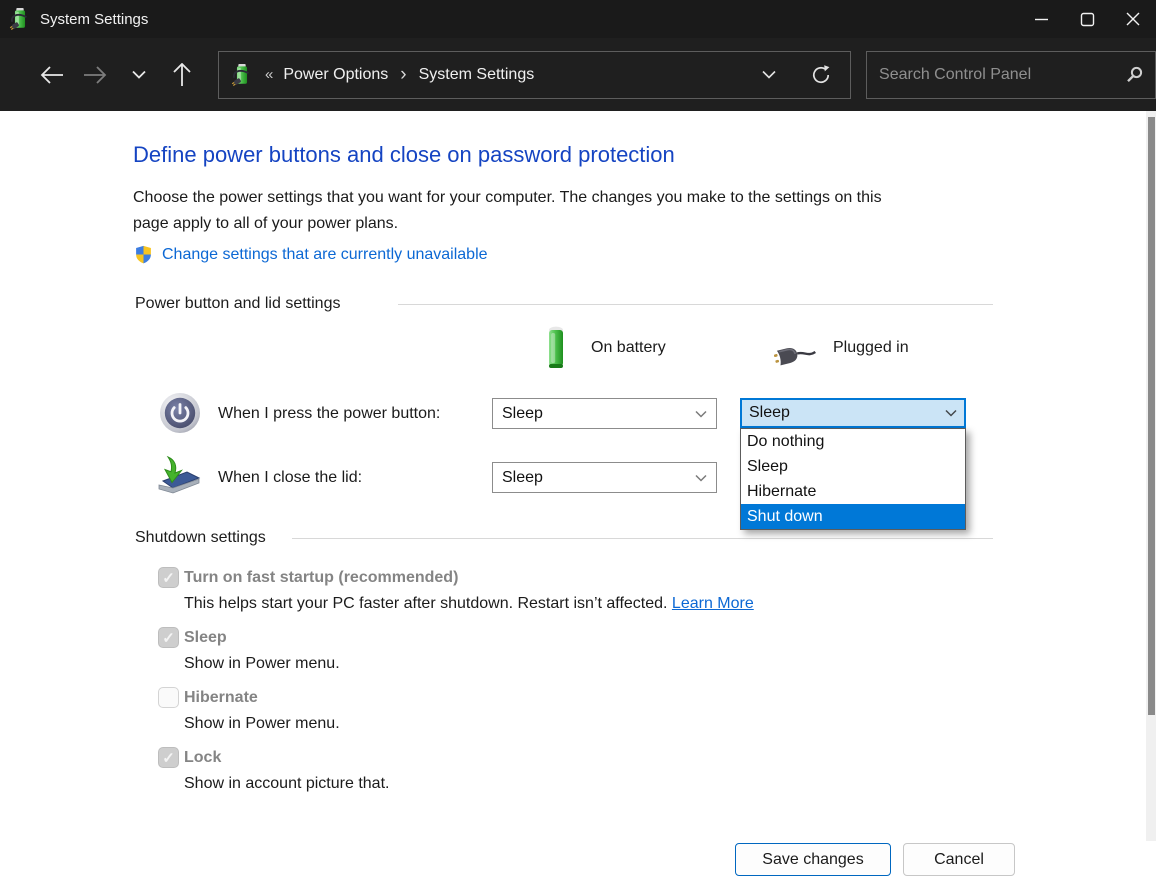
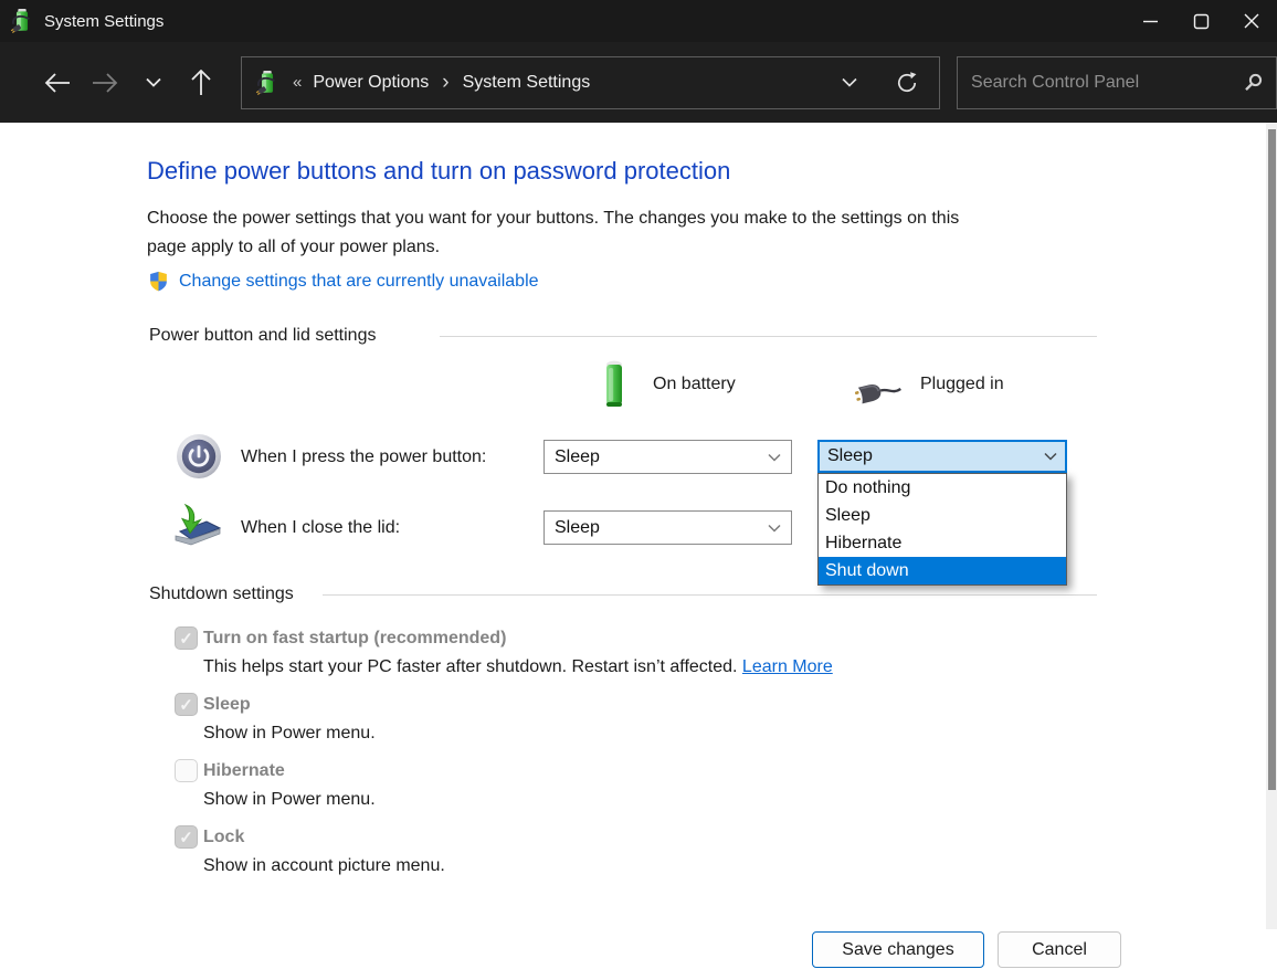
  System Settings
  «
  Power Options
  ›
  System Settings
  Search Control Panel
- Define power buttons and close on password protection
+ Define power buttons and turn on password protection
- Choose the power settings that you want for your computer. The changes you make to the settings on this
+ Choose the power settings that you want for your buttons. The changes you make to the settings on this
  page apply to all of your power plans.
  Change settings that are currently unavailable
  Power button and lid settings
  On battery
  Plugged in
  When I press the power button:
  Sleep
  Sleep
  Do nothing
  Sleep
  Hibernate
  Shut down
  When I close the lid:
  Sleep
  Shutdown settings
  ✓
  Turn on fast startup (recommended)
  This helps start your PC faster after shutdown. Restart isn’t affected. Learn More
  ✓
  Sleep
  Show in Power menu.
  Hibernate
  Show in Power menu.
  ✓
  Lock
- Show in account picture that.
+ Show in account picture menu.
  Save changes
  Cancel
